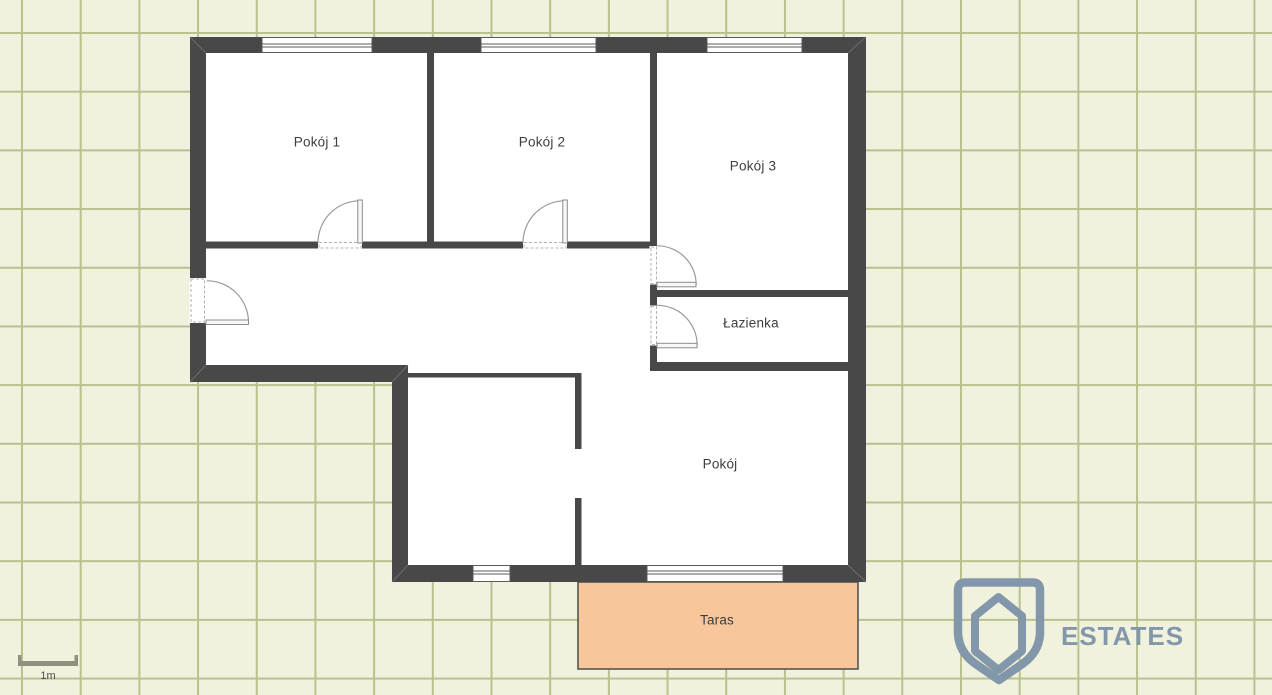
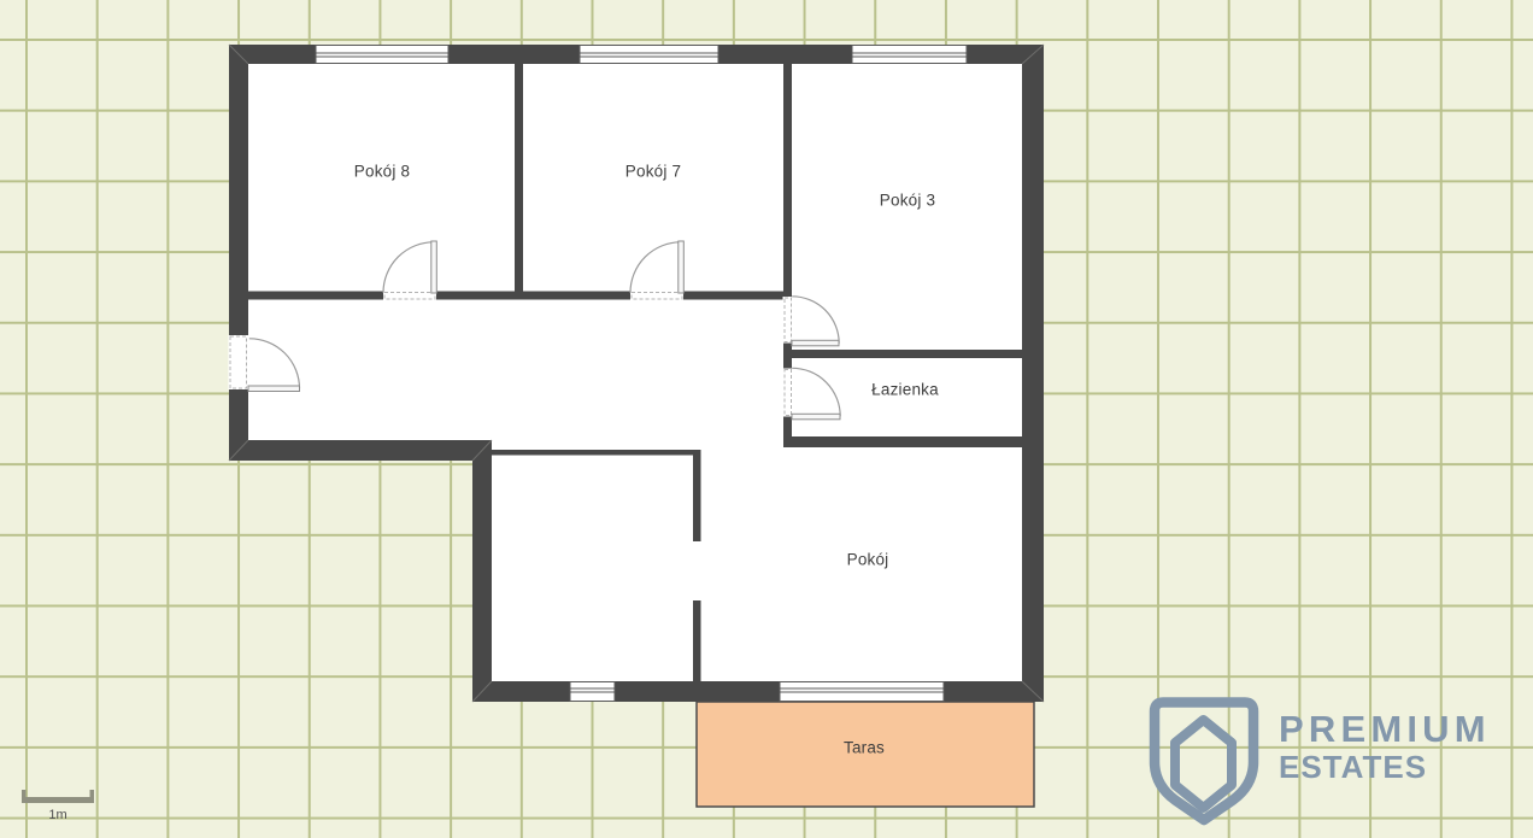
- Pokój 1
+ Pokój 8
- Pokój 2
+ Pokój 7
  Pokój 3
  Łazienka
  Pokój
  Taras
  1m
+ PREMIUM
  ESTATES
